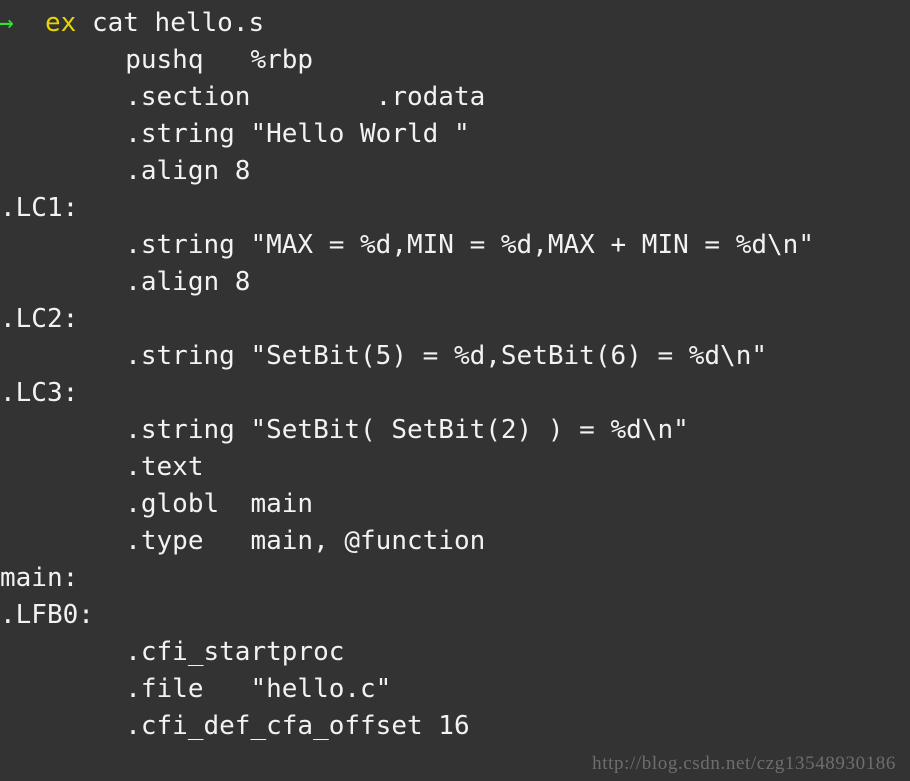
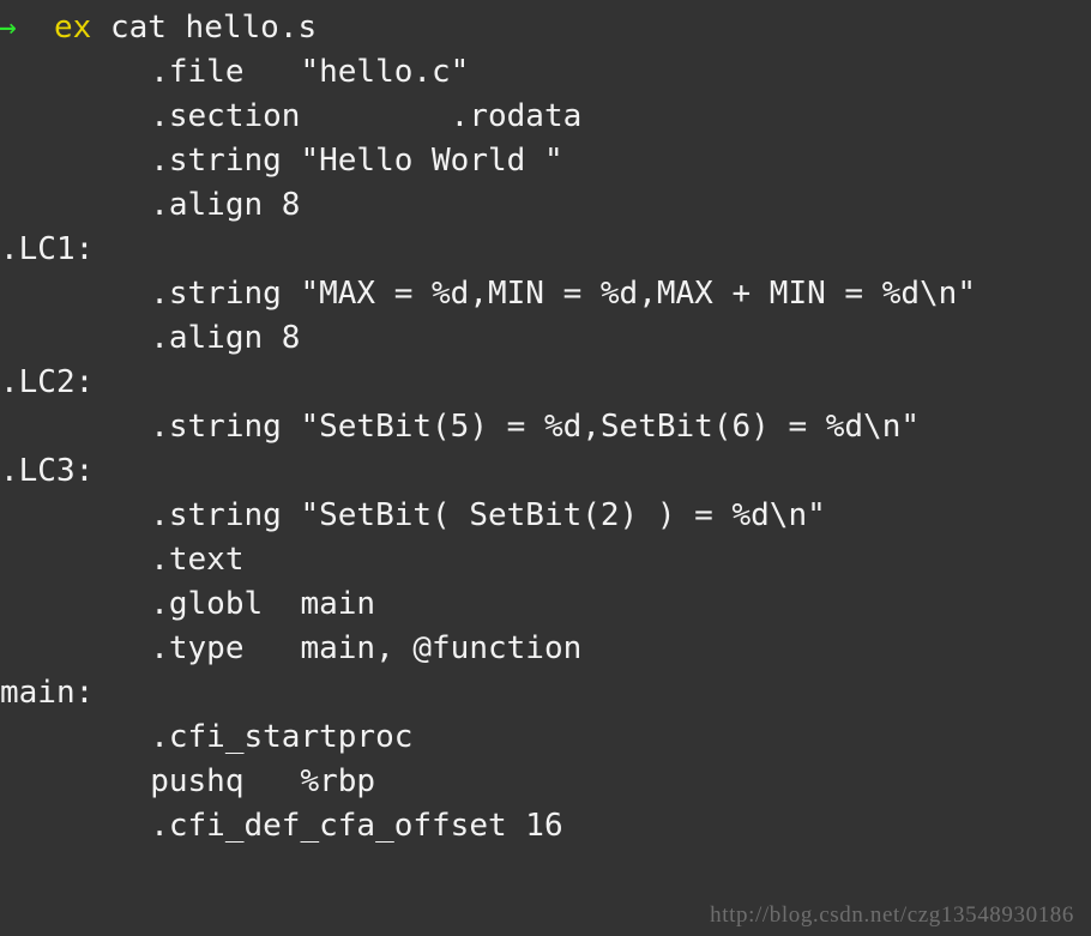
  → ex cat hello.s
- pushq %rbp
+ .file "hello.c"
  .section .rodata
  .string "Hello World "
  .align 8
  .LC1:
  .string "MAX = %d,MIN = %d,MAX + MIN = %d\n"
  .align 8
  .LC2:
  .string "SetBit(5) = %d,SetBit(6) = %d\n"
  .LC3:
  .string "SetBit( SetBit(2) ) = %d\n"
  .text
  .globl main
  .type main, @function
  main:
- .LFB0:
  .cfi_startproc
- .file "hello.c"
+ pushq %rbp
  .cfi_def_cfa_offset 16
  http://blog.csdn.net/czg13548930186
